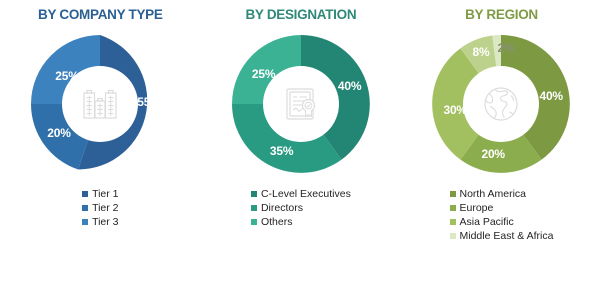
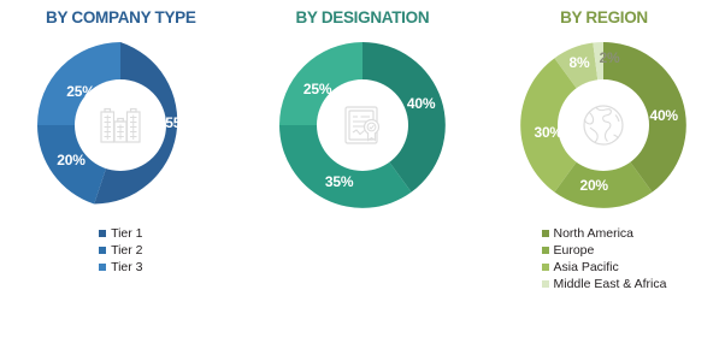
  BY COMPANY TYPE
  55%
  20%
  25%
  Tier 1
  Tier 2
  Tier 3
  BY DESIGNATION
  40%
  35%
  25%
- C-Level Executives
- Directors
- Others
  BY REGION
  40%
  20%
  30%
  8%
  2%
  North America
  Europe
  Asia Pacific
  Middle East & Africa
